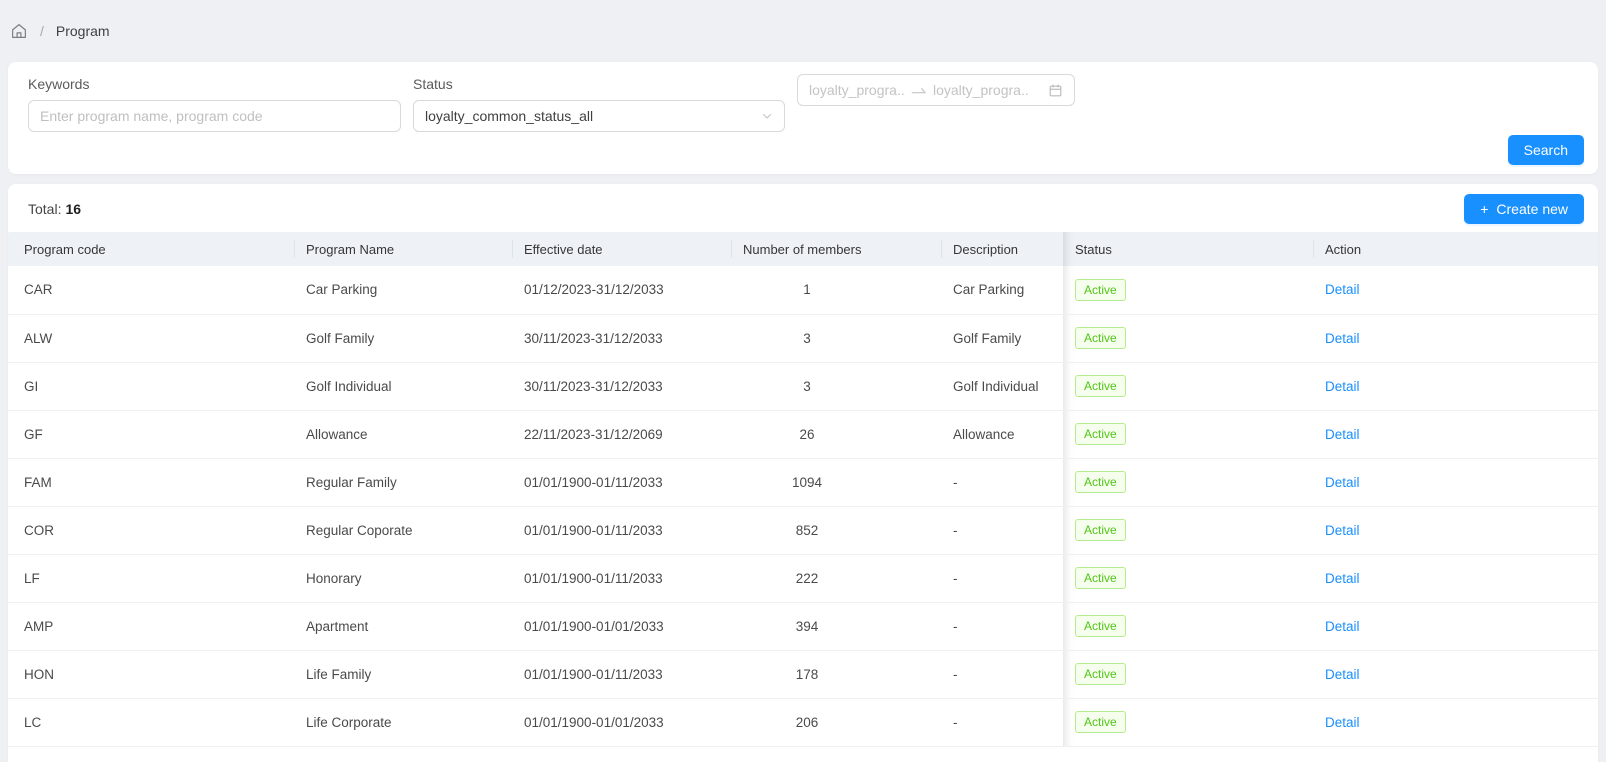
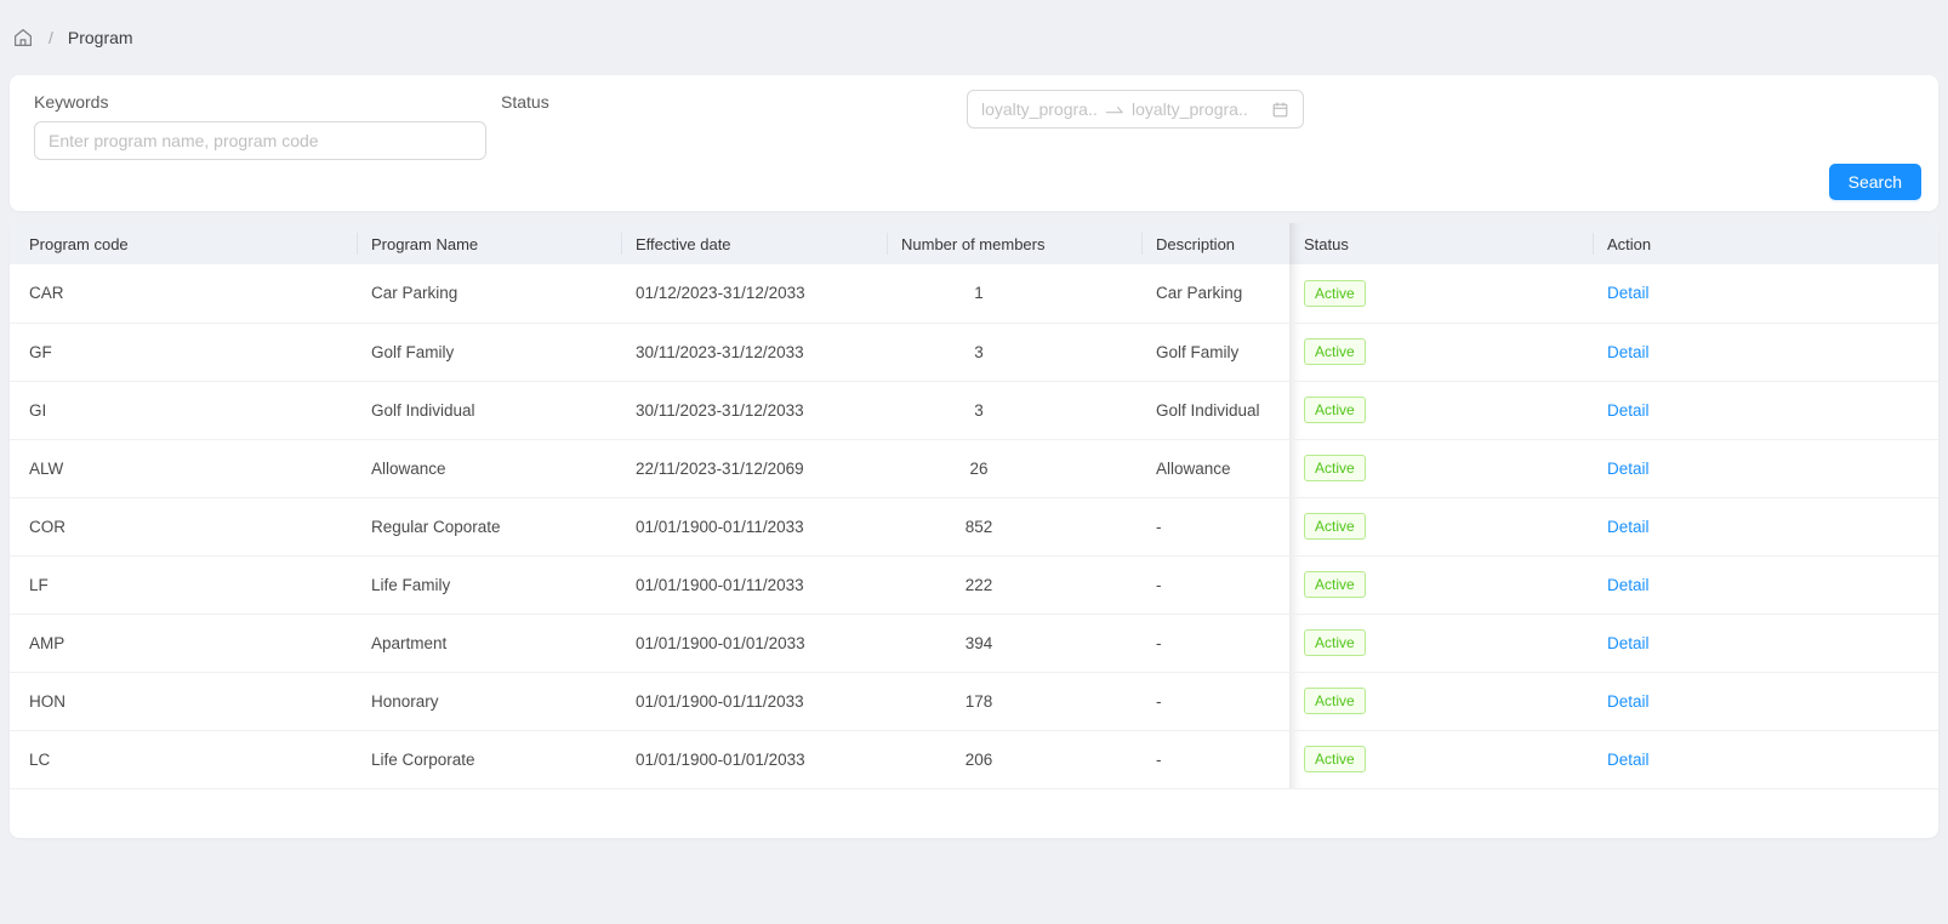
  /
  Program
  Keywords
  Enter program name, program code
  Status
- loyalty_common_status_all
  loyalty_progra..
  loyalty_progra..
  Search
- Total: 16
- +
- Create new
  Program code	Program Name	Effective date	Number of members	Description	Status	Action
  CAR	Car Parking	01/12/2023-31/12/2033	1	Car Parking	Active	Detail
- ALW	Golf Family	30/11/2023-31/12/2033	3	Golf Family	Active	Detail
+ GF	Golf Family	30/11/2023-31/12/2033	3	Golf Family	Active	Detail
  GI	Golf Individual	30/11/2023-31/12/2033	3	Golf Individual	Active	Detail
- GF	Allowance	22/11/2023-31/12/2069	26	Allowance	Active	Detail
+ ALW	Allowance	22/11/2023-31/12/2069	26	Allowance	Active	Detail
- FAM	Regular Family	01/01/1900-01/11/2033	1094	-	Active	Detail
  COR	Regular Coporate	01/01/1900-01/11/2033	852	-	Active	Detail
- LF	Honorary	01/01/1900-01/11/2033	222	-	Active	Detail
+ LF	Life Family	01/01/1900-01/11/2033	222	-	Active	Detail
  AMP	Apartment	01/01/1900-01/01/2033	394	-	Active	Detail
- HON	Life Family	01/01/1900-01/11/2033	178	-	Active	Detail
+ HON	Honorary	01/01/1900-01/11/2033	178	-	Active	Detail
  LC	Life Corporate	01/01/1900-01/01/2033	206	-	Active	Detail
